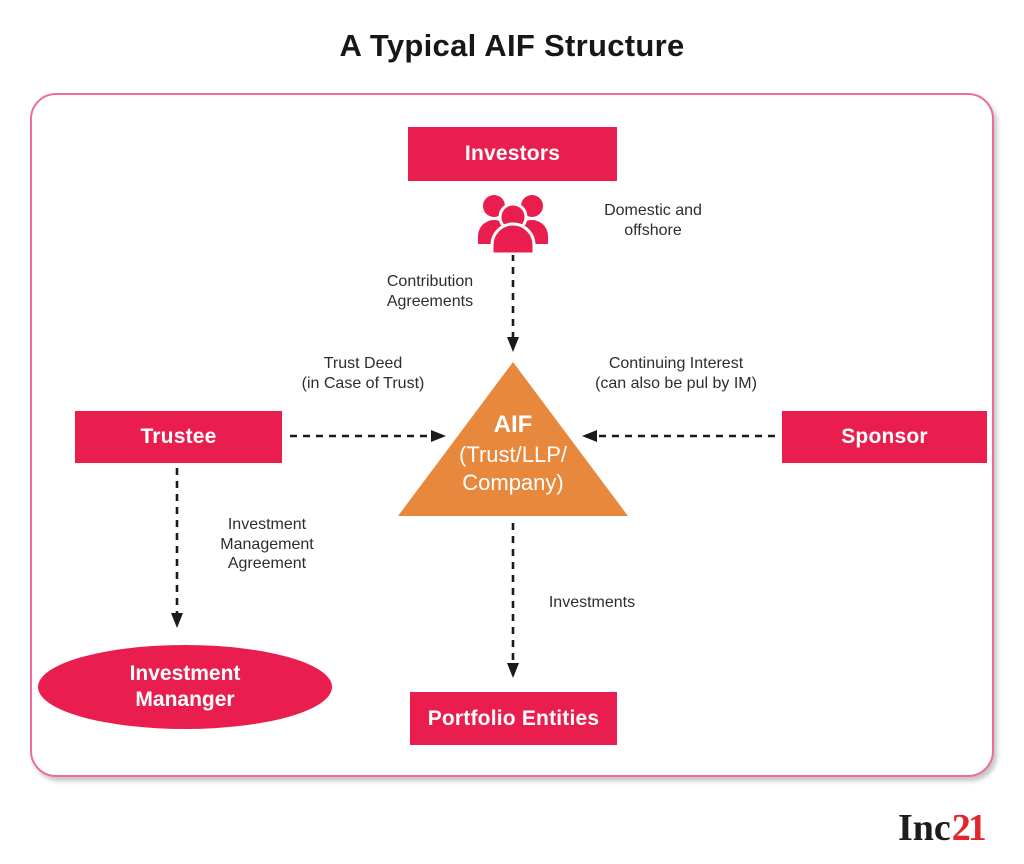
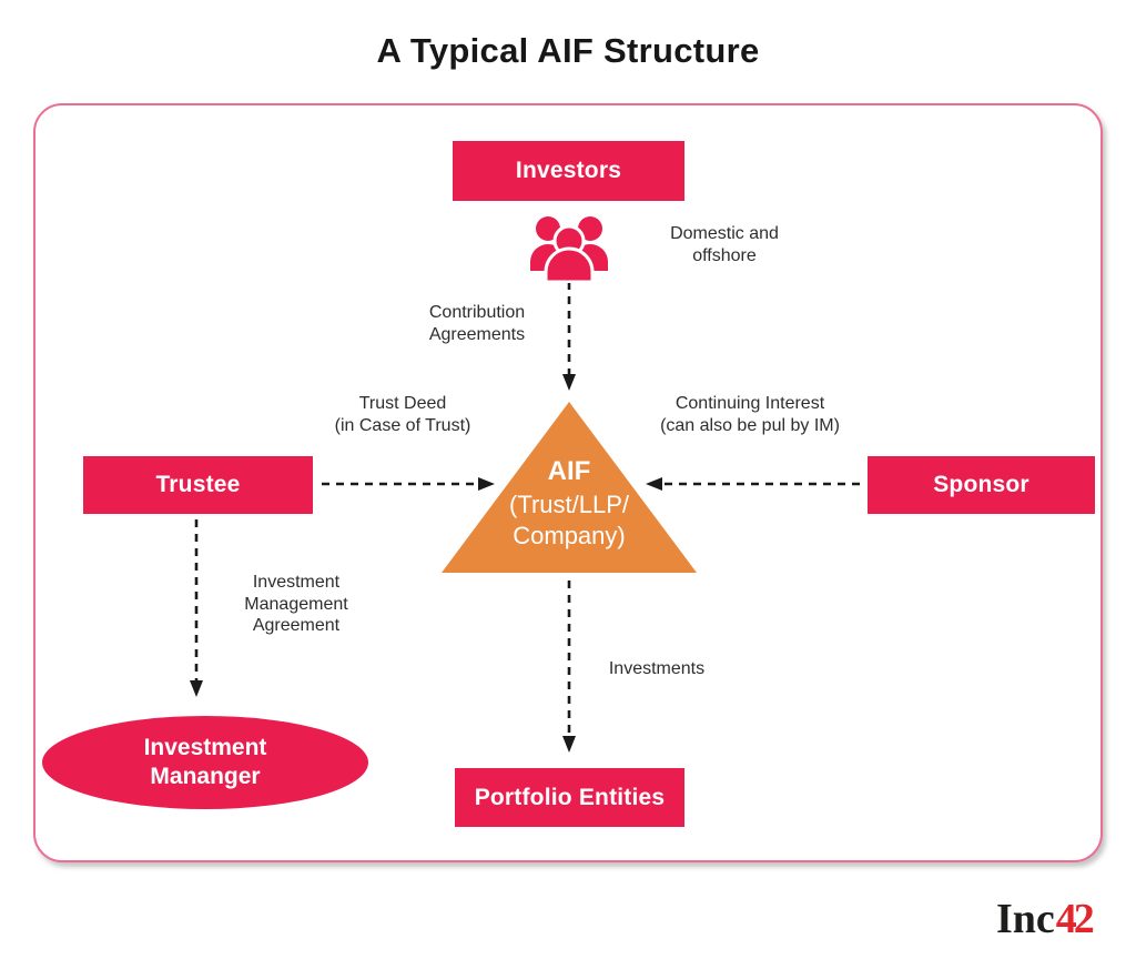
  A Typical AIF Structure
  Investors
  Trustee
  Sponsor
  Portfolio Entities
  Investment
  Mananger
  AIF
  (Trust/LLP/
  Company)
  Domestic and
  offshore
  Contribution
  Agreements
  Trust Deed
  (in Case of Trust)
  Continuing Interest
  (can also be pul by IM)
  Investment
  Management
  Agreement
  Investments
- Inc21
+ Inc42
